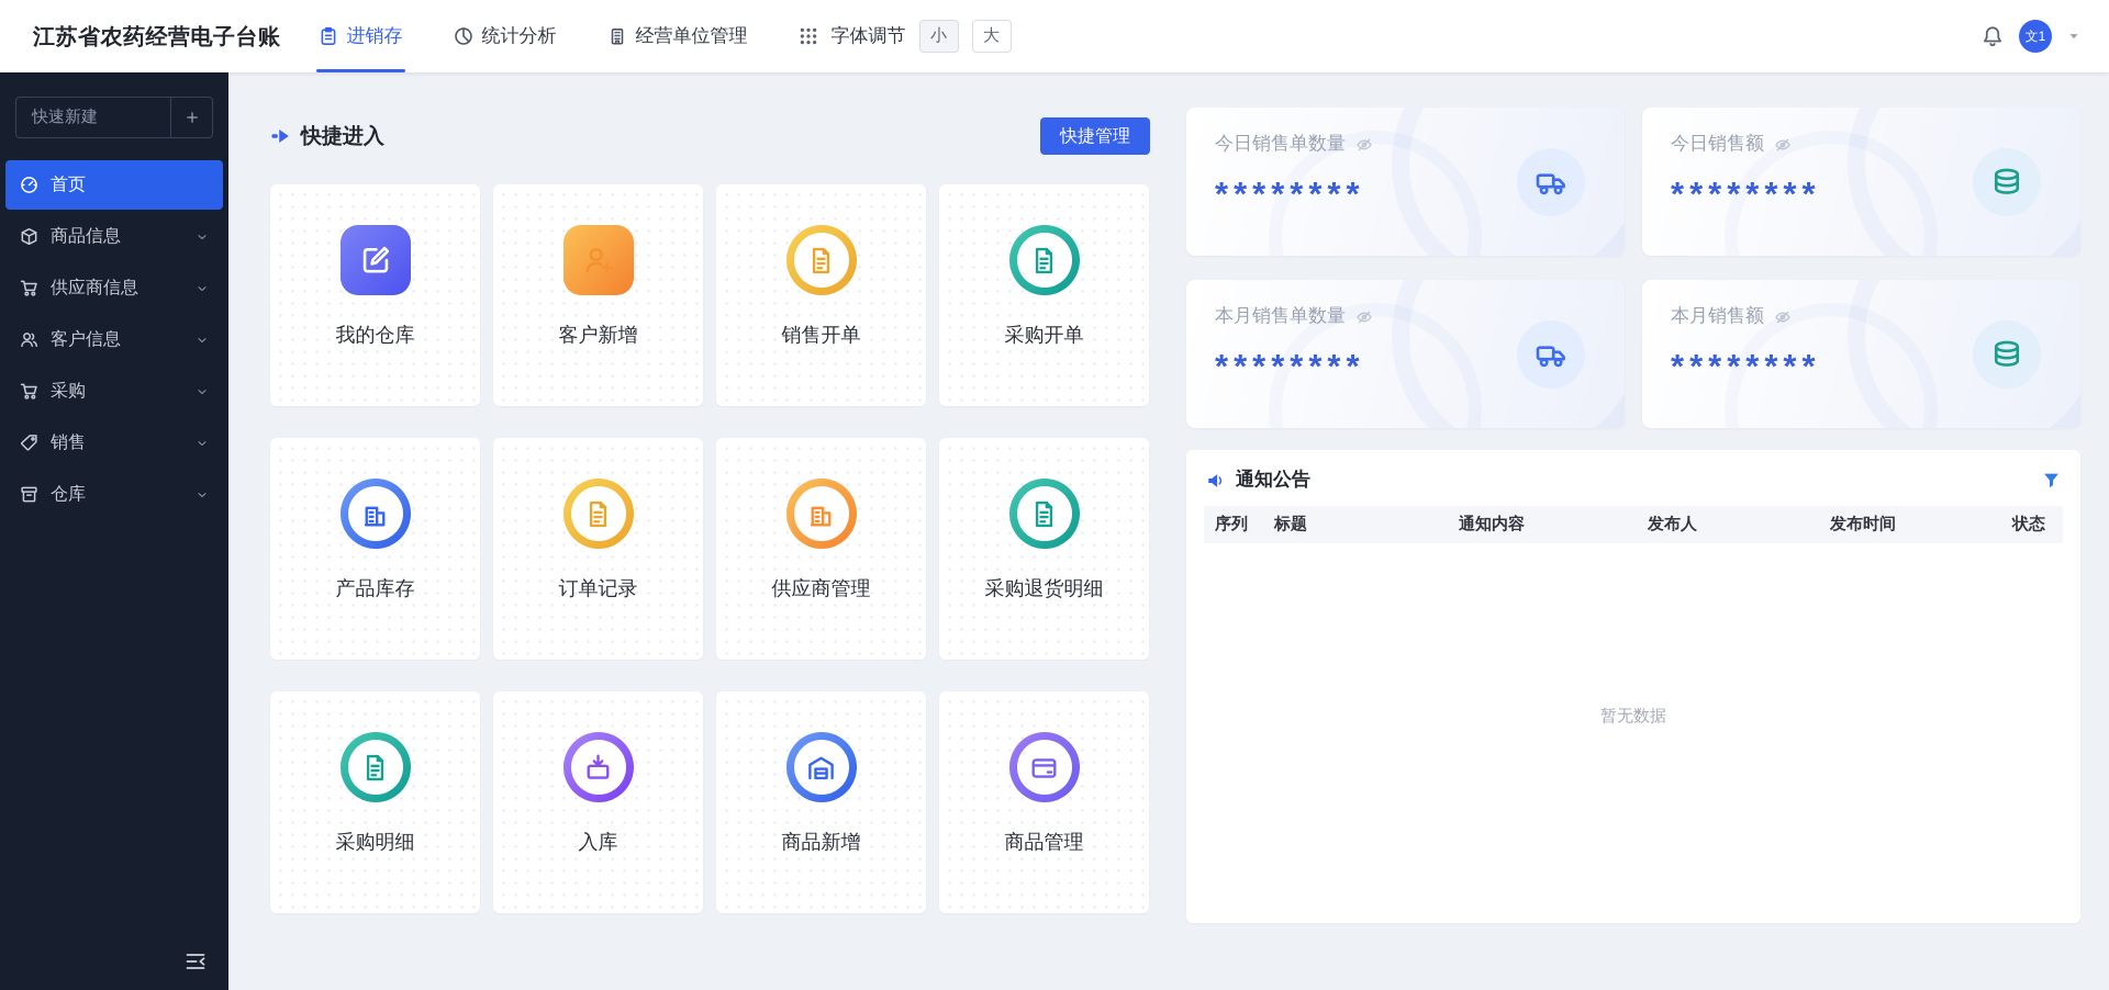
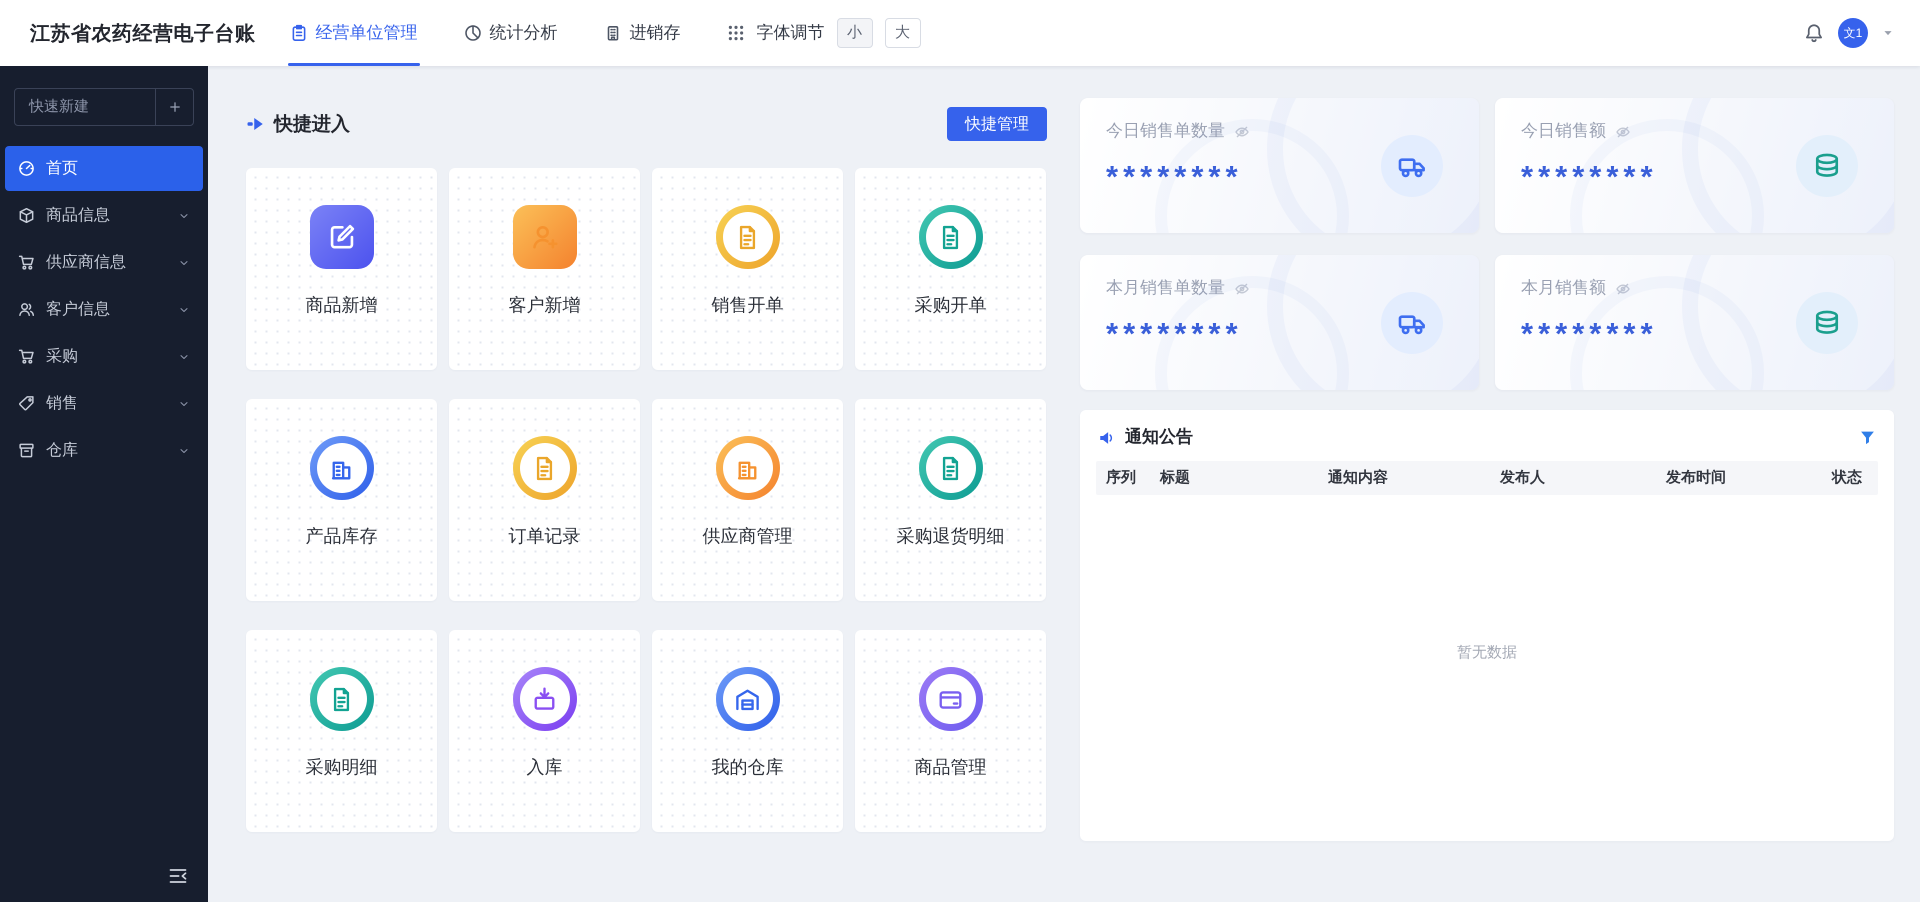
  江苏省农药经营电子台账
- 进销存
+ 经营单位管理
  统计分析
- 经营单位管理
+ 进销存
  字体调节
  小
  大
  文1
  快速新建
  首页
  商品信息
  供应商信息
  客户信息
  采购
  销售
  仓库
  快捷进入
  快捷管理
- 我的仓库
+ 商品新增
  客户新增
  销售开单
  采购开单
  产品库存
  订单记录
  供应商管理
  采购退货明细
  采购明细
  入库
- 商品新增
+ 我的仓库
  商品管理
  今日销售单数量
  ********
  今日销售额
  ********
  本月销售单数量
  ********
  本月销售额
  ********
  通知公告
  序列
  标题
  通知内容
  发布人
  发布时间
  状态
  暂无数据
